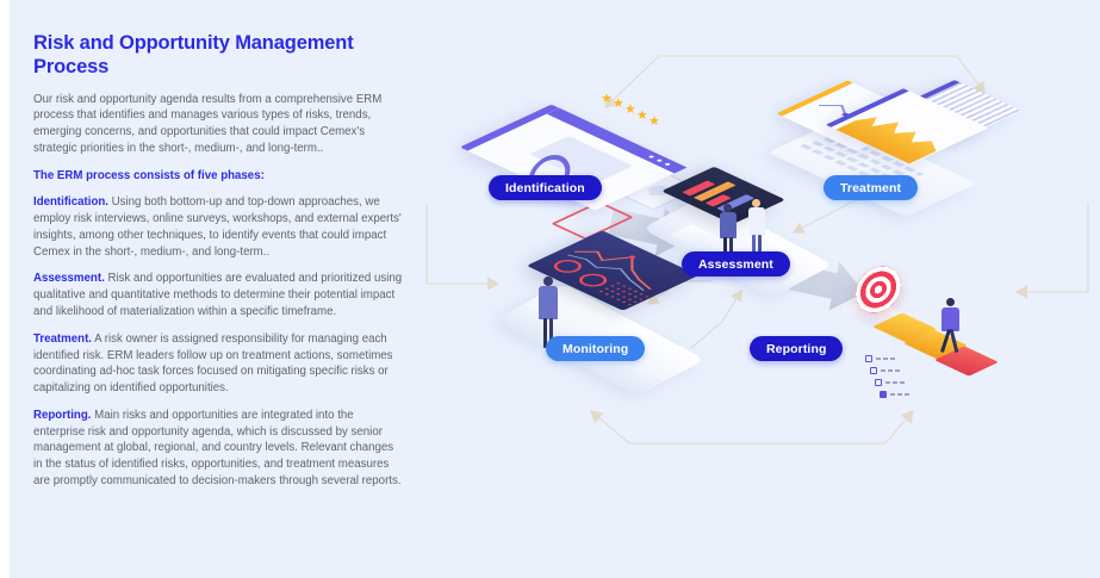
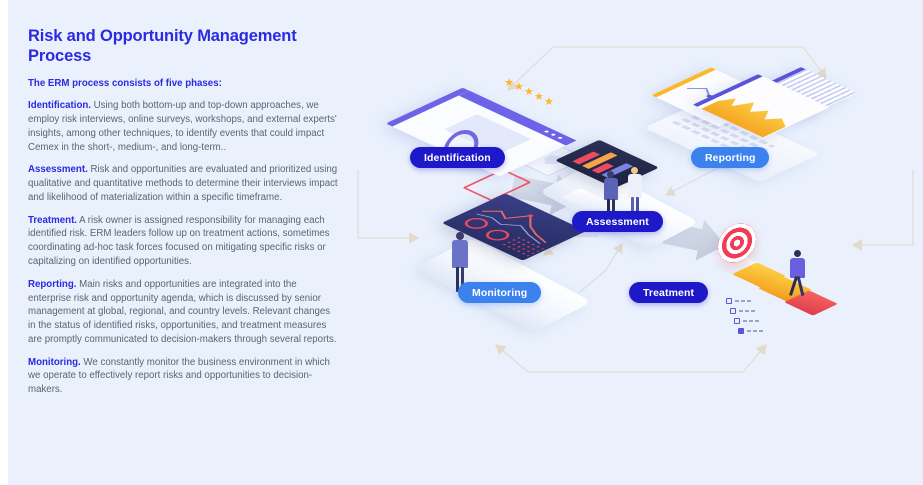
  Risk and Opportunity Management Process
- Our risk and opportunity agenda results from a comprehensive ERM process that identifies and manages various types of risks, trends, emerging concerns, and opportunities that could impact Cemex's strategic priorities in the short-, medium-, and long-term..
  The ERM process consists of five phases:
  Identification. Using both bottom-up and top-down approaches, we employ risk interviews, online surveys, workshops, and external experts' insights, among other techniques, to identify events that could impact Cemex in the short-, medium-, and long-term..
- Assessment. Risk and opportunities are evaluated and prioritized using qualitative and quantitative methods to determine their potential impact and likelihood of materialization within a specific timeframe.
+ Assessment. Risk and opportunities are evaluated and prioritized using qualitative and quantitative methods to determine their interviews impact and likelihood of materialization within a specific timeframe.
  Treatment. A risk owner is assigned responsibility for managing each identified risk. ERM leaders follow up on treatment actions, sometimes coordinating ad-hoc task forces focused on mitigating specific risks or capitalizing on identified opportunities.
  Reporting. Main risks and opportunities are integrated into the enterprise risk and opportunity agenda, which is discussed by senior management at global, regional, and country levels. Relevant changes in the status of identified risks, opportunities, and treatment measures are promptly communicated to decision-makers through several reports.
+ Monitoring. We constantly monitor the business environment in which we operate to effectively report risks and opportunities to decision-makers.
  ★
  ★
  ★
  ★
  ★
  Identification
- Treatment
+ Reporting
  Assessment
  Monitoring
- Reporting
+ Treatment
